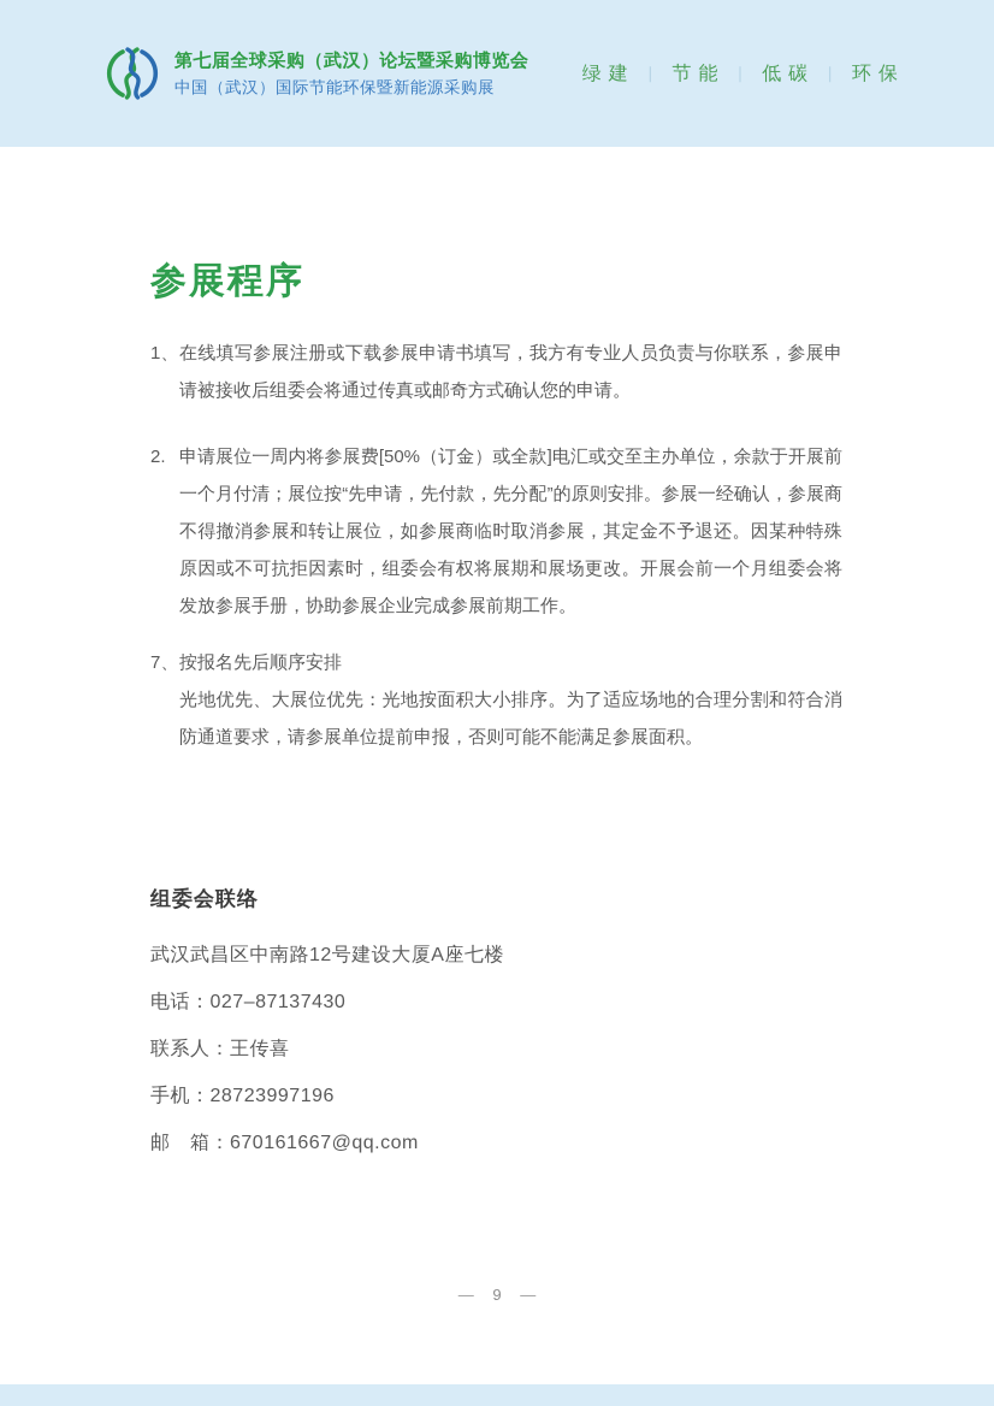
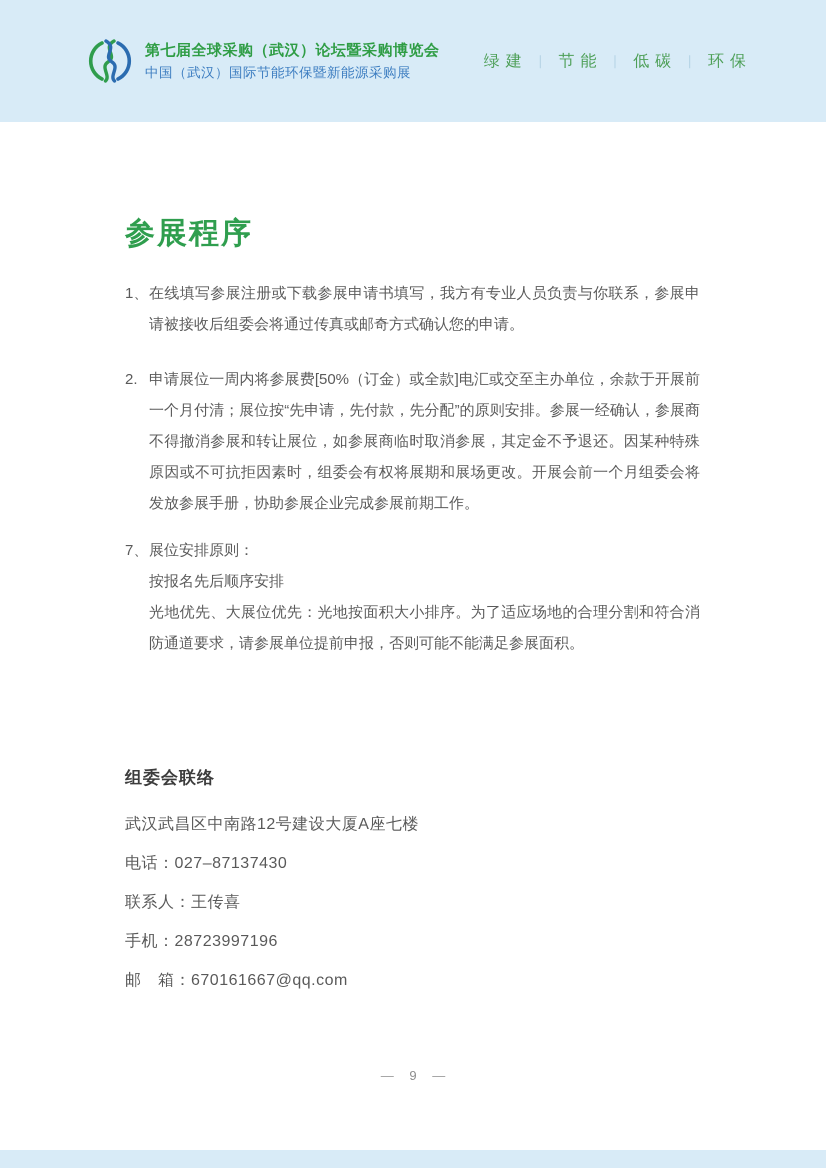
  第七届全球采购（武汉）论坛暨采购博览会
  中国（武汉）国际节能环保暨新能源采购展
  绿建
  ｜
  节能
  低碳
  ｜
  环保
  参展程序
  1、
  在线填写参展注册或下载参展申请书填写，我方有专业人员负责与你联系，参展申请被接收后组委会将通过传真或邮奇方式确认您的申请。
  2.
  申请展位一周内将参展费[50%（订金）或全款]电汇或交至主办单位，余款于开展前一个月付清；展位按“先申请，先付款，先分配”的原则安排。参展一经确认，参展商不得撤消参展和转让展位，如参展商临时取消参展，其定金不予退还。因某种特殊原因或不可抗拒因素时，组委会有权将展期和展场更改。开展会前一个月组委会将发放参展手册，协助参展企业完成参展前期工作。
  7、
+ 展位安排原则：
  按报名先后顺序安排
  光地优先、大展位优先：光地按面积大小排序。为了适应场地的合理分割和符合消防通道要求，请参展单位提前申报，否则可能不能满足参展面积。
  组委会联络
  武汉武昌区中南路12号建设大厦A座七楼
  电话：027–87137430
  联系人：王传喜
  手机：28723997196
  邮 箱：670161667@qq.com
  — 9 —
